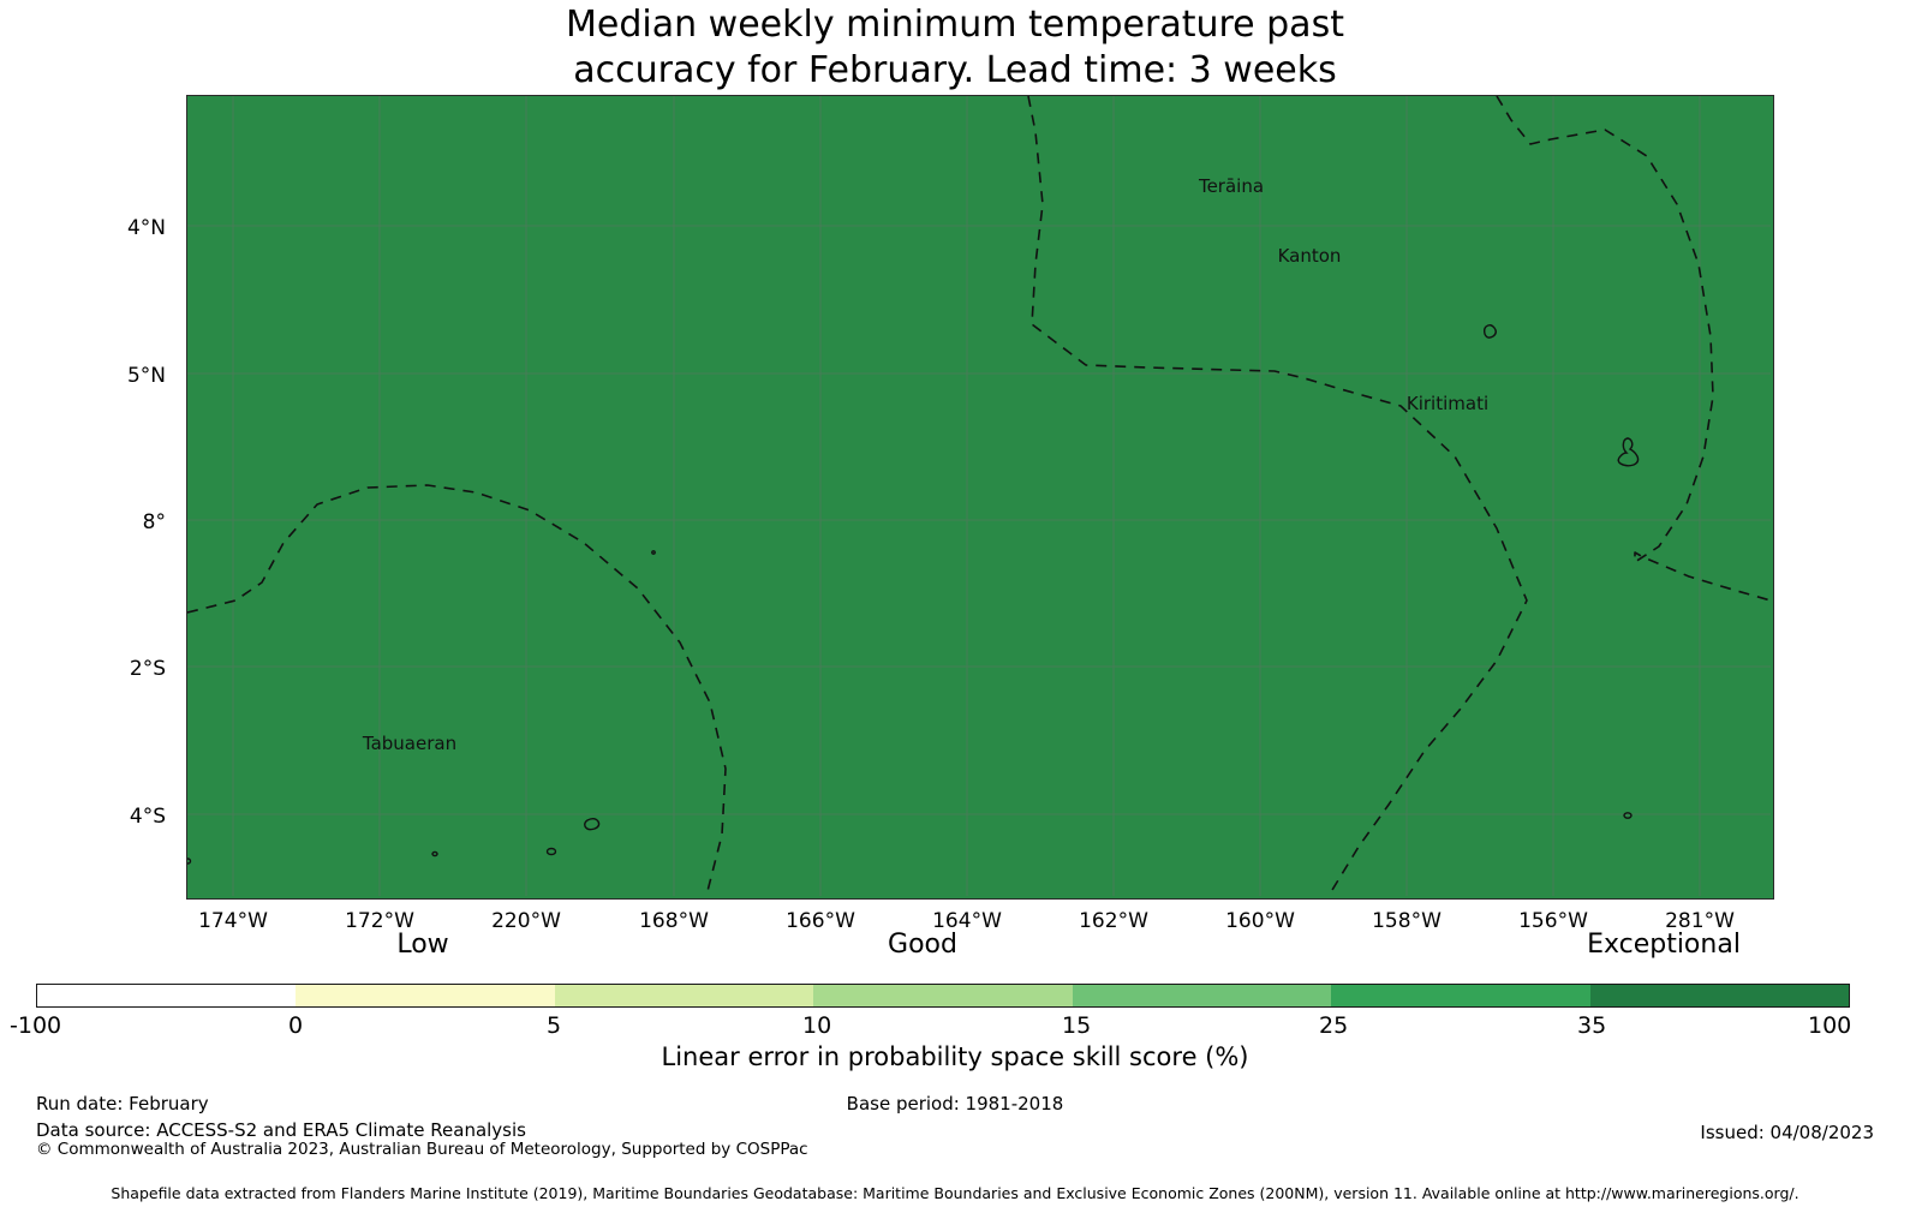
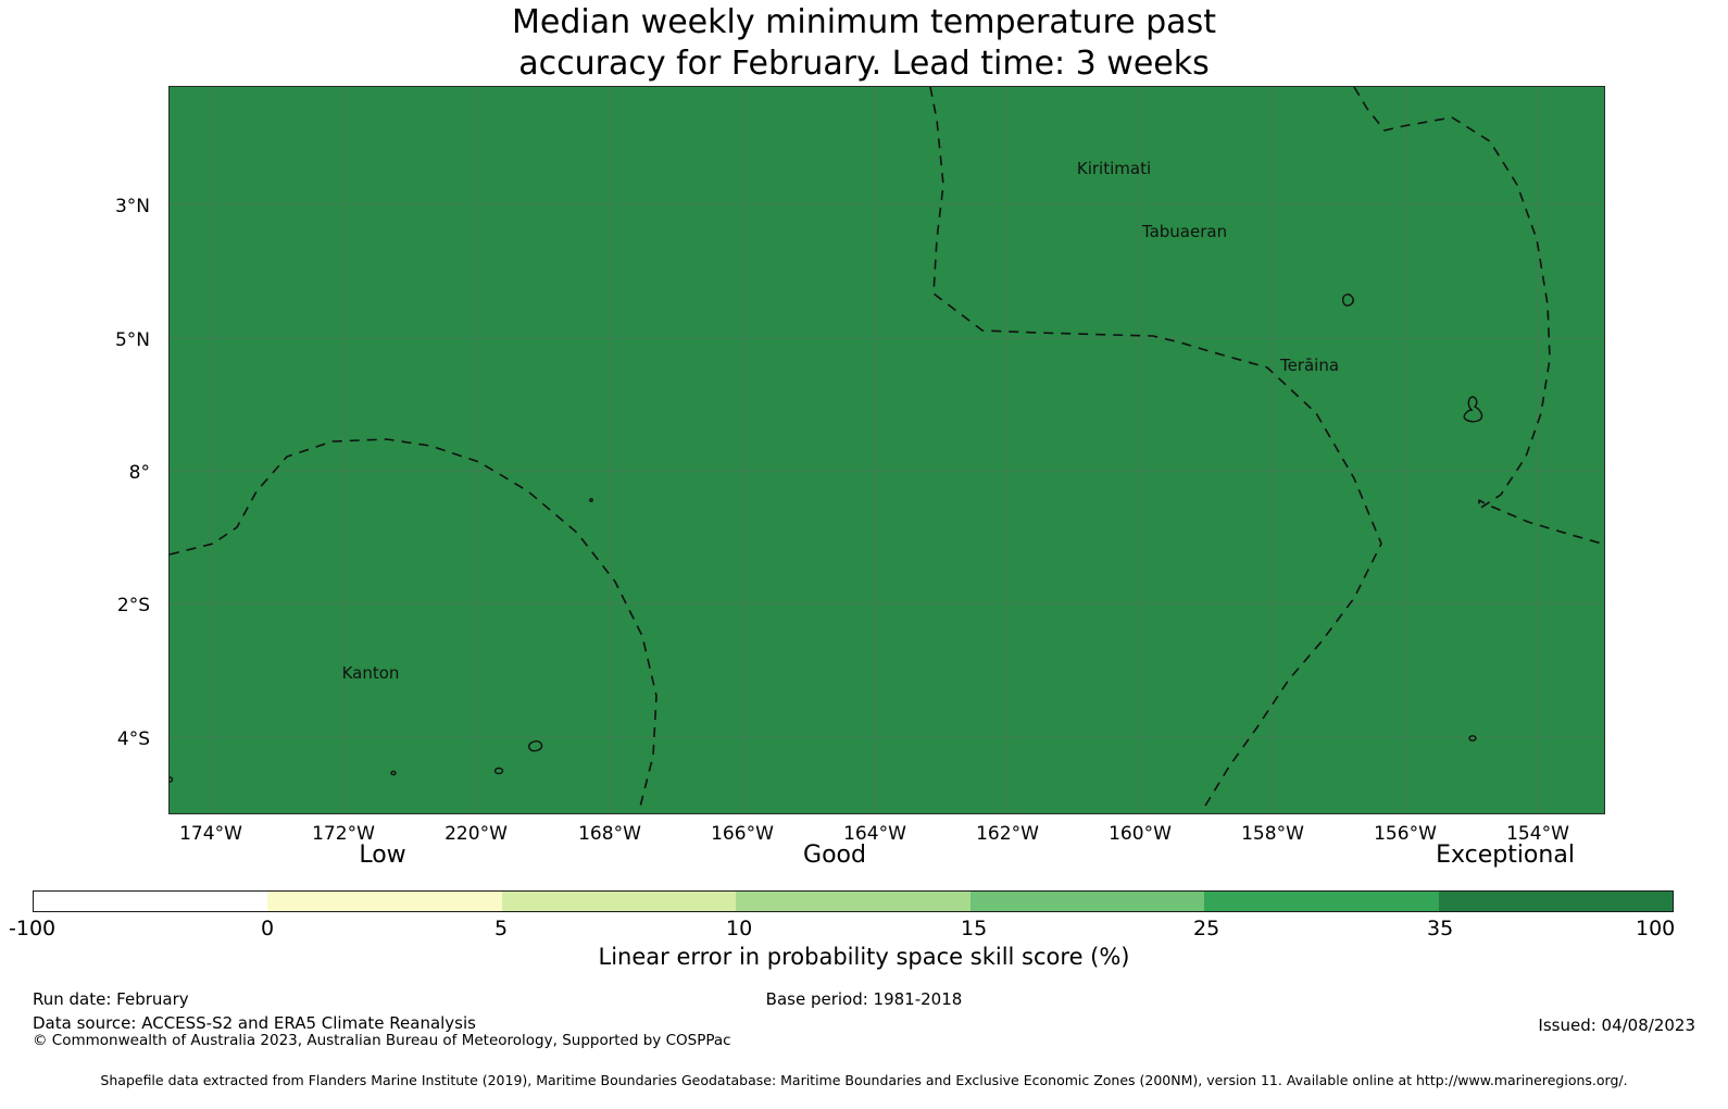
  Median weekly minimum temperature past
  accuracy for February. Lead time: 3 weeks
- Terāina
+ Kiritimati
- Kanton
+ Tabuaeran
- Kiritimati
+ Terāina
- Tabuaeran
+ Kanton
- 4°N
+ 3°N
  5°N
  8°
  2°S
  4°S
  174°W
  172°W
  220°W
  168°W
  166°W
  164°W
  162°W
  160°W
  158°W
  156°W
- 281°W
+ 154°W
  Low
  Good
  Exceptional
  -100
  0
  5
  10
  15
  25
  35
  100
  Linear error in probability space skill score (%)
  Run date: February
  Data source: ACCESS-S2 and ERA5 Climate Reanalysis
  © Commonwealth of Australia 2023, Australian Bureau of Meteorology, Supported by COSPPac
  Base period: 1981-2018
  Issued: 04/08/2023
  Shapefile data extracted from Flanders Marine Institute (2019), Maritime Boundaries Geodatabase: Maritime Boundaries and Exclusive Economic Zones (200NM), version 11. Available online at http://www.marineregions.org/.
